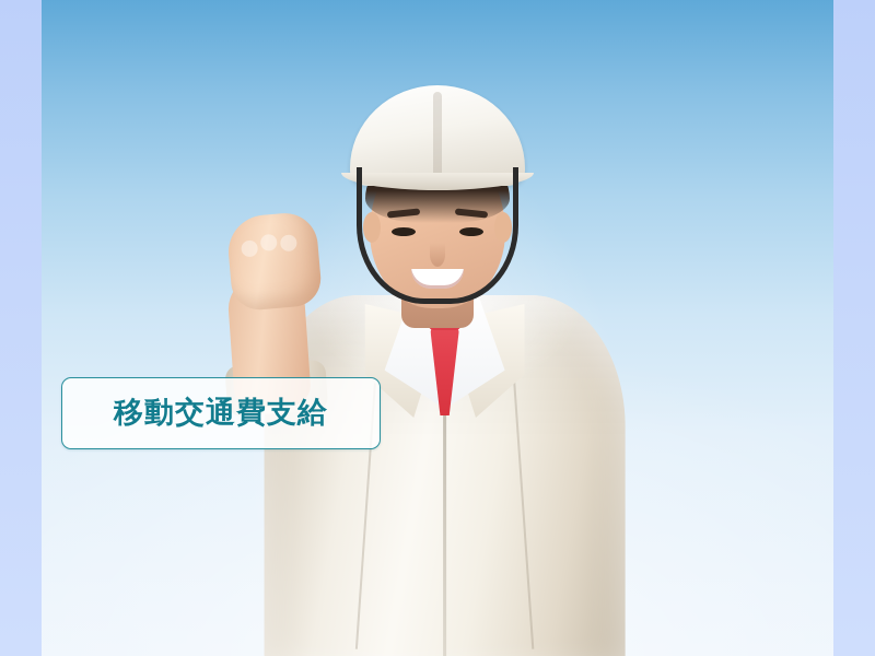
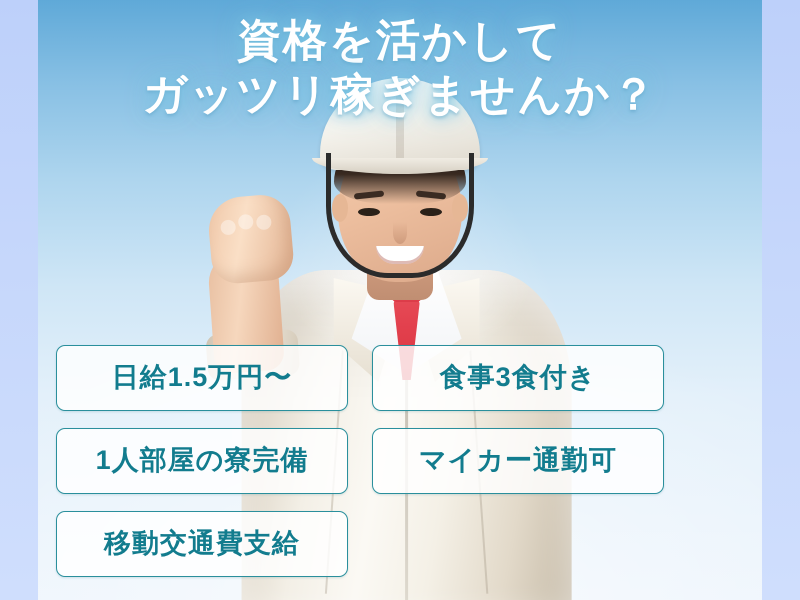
+ 資格を活かして
+ ガッツリ稼ぎませんか？
+ 日給1.5万円〜
+ 食事3食付き
+ 1人部屋の寮完備
+ マイカー通勤可
  移動交通費支給
